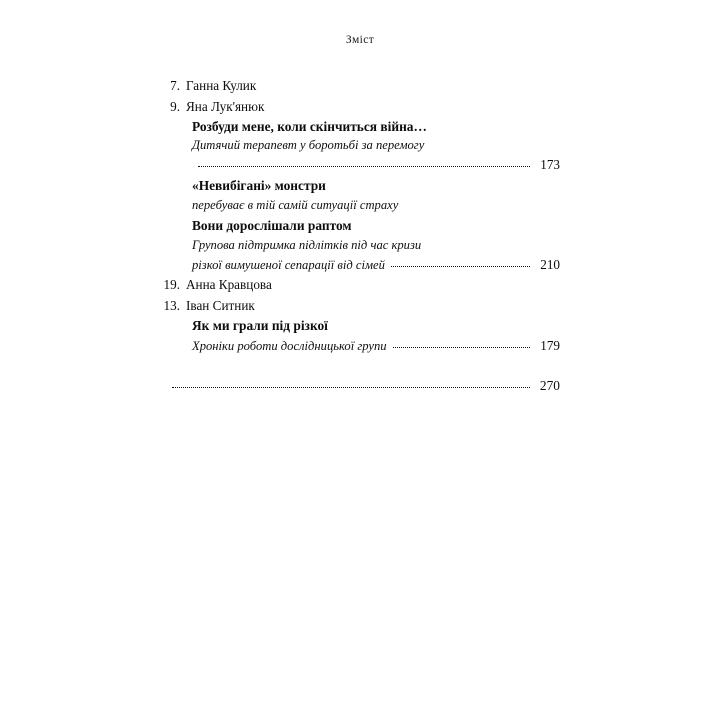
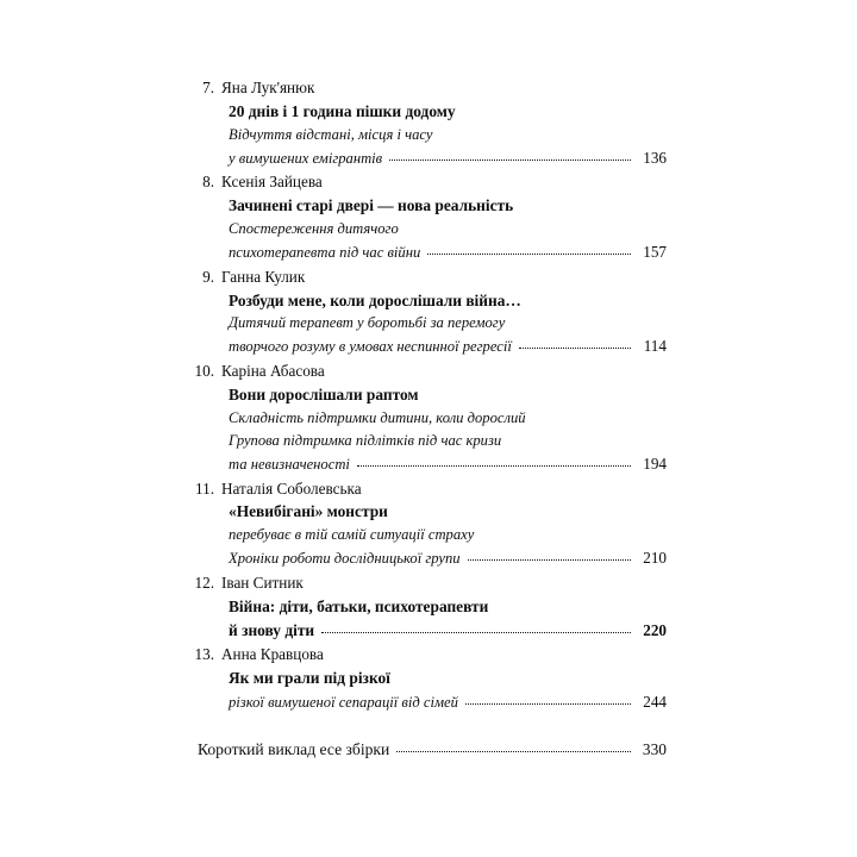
- Зміст
  7.
- Ганна Кулик
+ Яна Лук'янюк
+ 20 днів і 1 година пішки додому
+ Відчуття відстані, місця і часу
+ у вимушених емігрантів
+ 136
+ 8.
+ Ксенія Зайцева
+ Зачинені старі двері — нова реальність
+ Спостереження дитячого
+ психотерапевта під час війни
+ 157
  9.
- Яна Лук'янюк
+ Ганна Кулик
- Розбуди мене, коли скінчиться війна…
+ Розбуди мене, коли дорослішали війна…
  Дитячий терапевт у боротьбі за перемогу
+ творчого розуму в умовах неспинної регресії
- 173
+ 114
+ 10.
+ Каріна Абасова
- «Невибігані» монстри
+ Вони дорослішали раптом
+ Складність підтримки дитини, коли дорослий
- перебуває в тій самій ситуації страху
+ Групова підтримка підлітків під час кризи
+ та невизначеності
+ 194
+ 11.
+ Наталія Соболевська
- Вони дорослішали раптом
+ «Невибігані» монстри
- Групова підтримка підлітків під час кризи
+ перебуває в тій самій ситуації страху
- різкої вимушеної сепарації від сімей
+ Хроніки роботи дослідницької групи
  210
- 19.
+ 12.
- Анна Кравцова
+ Іван Ситник
+ Війна: діти, батьки, психотерапевти
+ й знову діти
+ 220
  13.
- Іван Ситник
+ Анна Кравцова
  Як ми грали під різкої
- Хроніки роботи дослідницької групи
+ різкої вимушеної сепарації від сімей
- 179
+ 244
+ Короткий виклад есе збірки
- 270
+ 330
